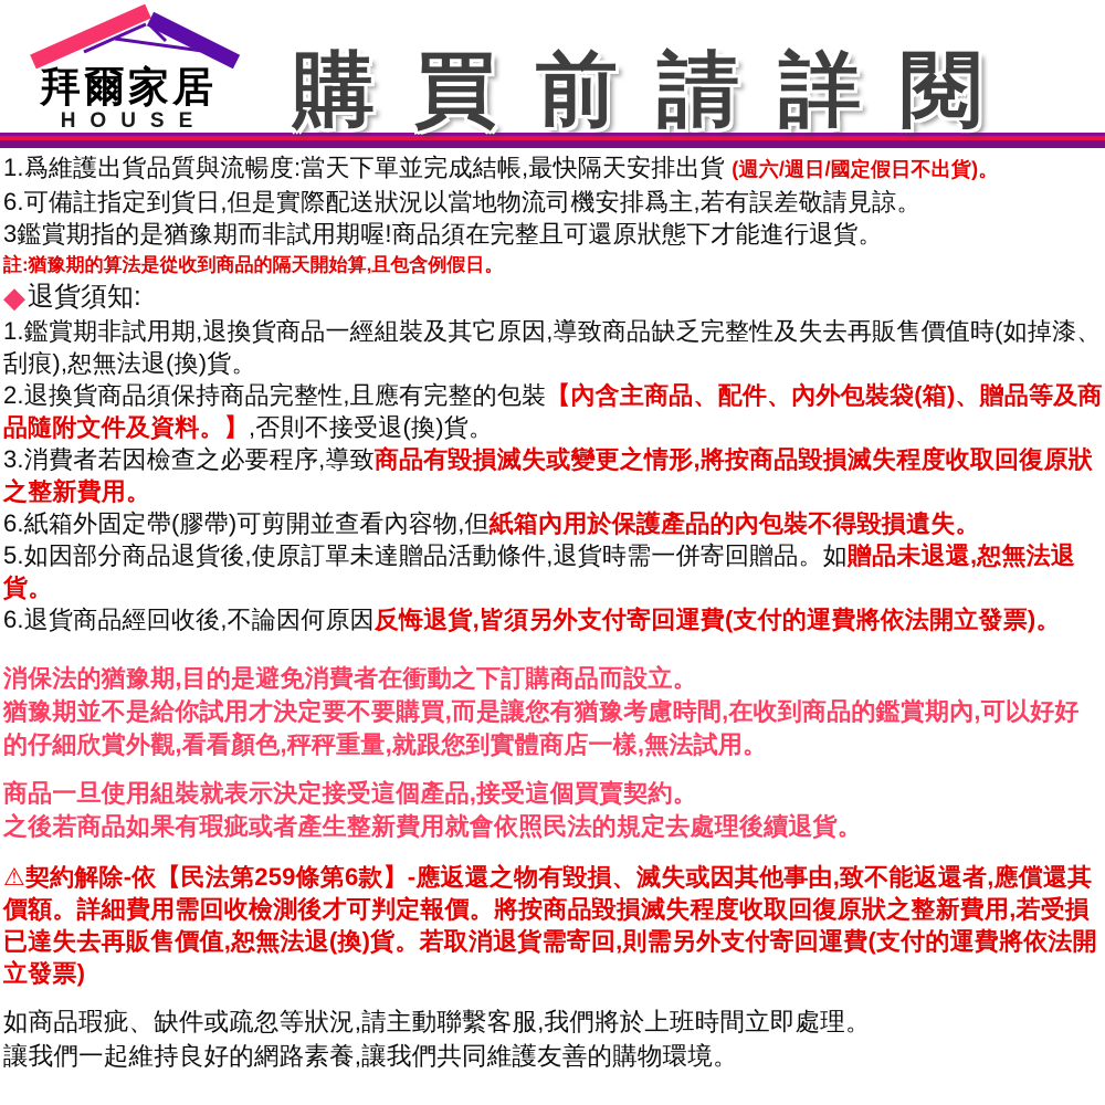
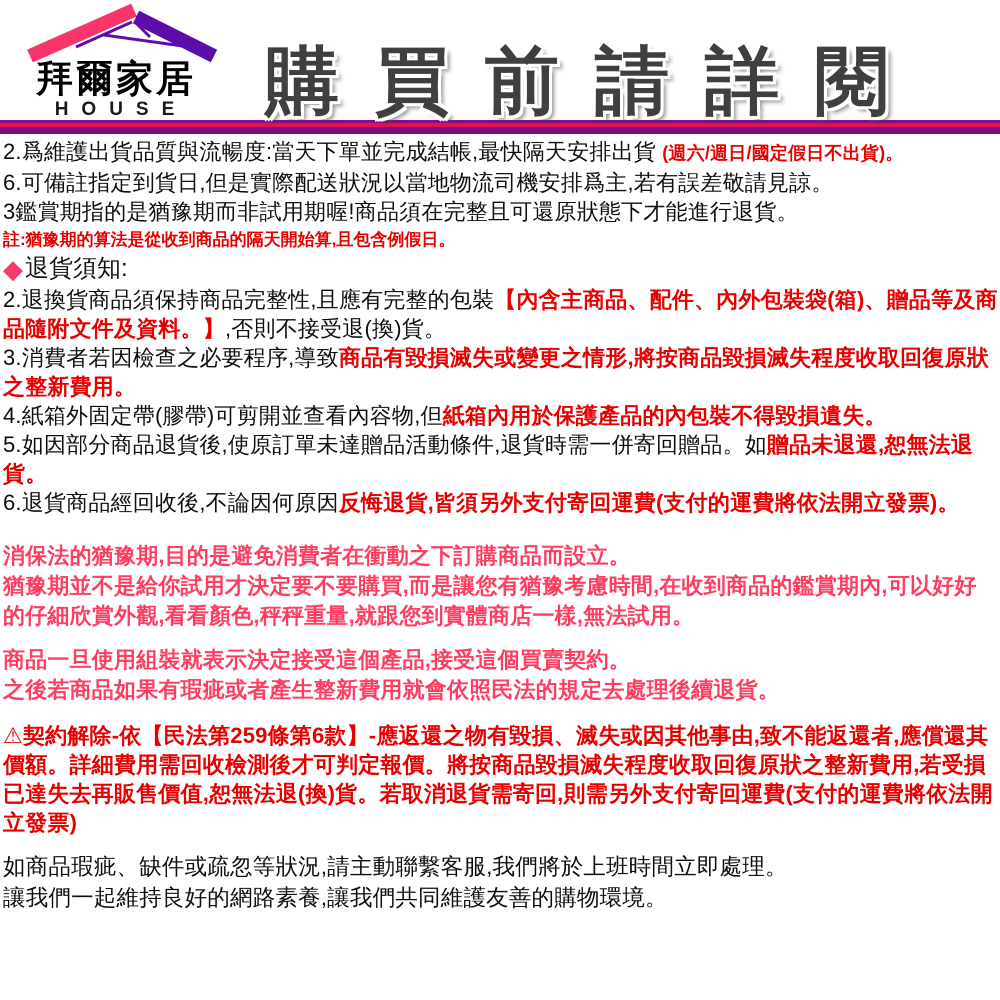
  拜爾家居
  HOUSE
  購買前請詳閱
- 1.爲維護出貨品質與流暢度:當天下單並完成結帳,最快隔天安排出貨 (週六/週日/國定假日不出貨)。
+ 2.爲維護出貨品質與流暢度:當天下單並完成結帳,最快隔天安排出貨 (週六/週日/國定假日不出貨)。
  6.可備註指定到貨日,但是實際配送狀況以當地物流司機安排爲主,若有誤差敬請見諒。
  3鑑賞期指的是猶豫期而非試用期喔!商品須在完整且可還原狀態下才能進行退貨。
  註:猶豫期的算法是從收到商品的隔天開始算,且包含例假日。
  ◆
  退貨須知:
- 1.鑑賞期非試用期,退換貨商品一經組裝及其它原因,導致商品缺乏完整性及失去再販售價值時(如掉漆、刮痕),恕無法退(換)貨。
  2.退換貨商品須保持商品完整性,且應有完整的包裝【內含主商品、配件、內外包裝袋(箱)、贈品等及商品隨附文件及資料。】,否則不接受退(換)貨。
  3.消費者若因檢查之必要程序,導致商品有毀損滅失或變更之情形,將按商品毀損滅失程度收取回復原狀之整新費用。
- 6.紙箱外固定帶(膠帶)可剪開並查看內容物,但紙箱內用於保護產品的內包裝不得毀損遺失。
+ 4.紙箱外固定帶(膠帶)可剪開並查看內容物,但紙箱內用於保護產品的內包裝不得毀損遺失。
  5.如因部分商品退貨後,使原訂單未達贈品活動條件,退貨時需一併寄回贈品。如贈品未退還,恕無法退貨。
  6.退貨商品經回收後,不論因何原因反悔退貨,皆須另外支付寄回運費(支付的運費將依法開立發票)。
  消保法的猶豫期,目的是避免消費者在衝動之下訂購商品而設立。
  猶豫期並不是給你試用才決定要不要購買,而是讓您有猶豫考慮時間,在收到商品的鑑賞期內,可以好好的仔細欣賞外觀,看看顏色,秤秤重量,就跟您到實體商店一樣,無法試用。
  商品一旦使用組裝就表示決定接受這個產品,接受這個買賣契約。
  之後若商品如果有瑕疵或者產生整新費用就會依照民法的規定去處理後續退貨。
  ⚠契約解除-依【民法第259條第6款】-應返還之物有毀損、滅失或因其他事由,致不能返還者,應償還其價額。詳細費用需回收檢測後才可判定報價。將按商品毀損滅失程度收取回復原狀之整新費用,若受損已達失去再販售價值,恕無法退(換)貨。若取消退貨需寄回,則需另外支付寄回運費(支付的運費將依法開立發票)
  如商品瑕疵、缺件或疏忽等狀況,請主動聯繫客服,我們將於上班時間立即處理。
  讓我們一起維持良好的網路素養,讓我們共同維護友善的購物環境。
